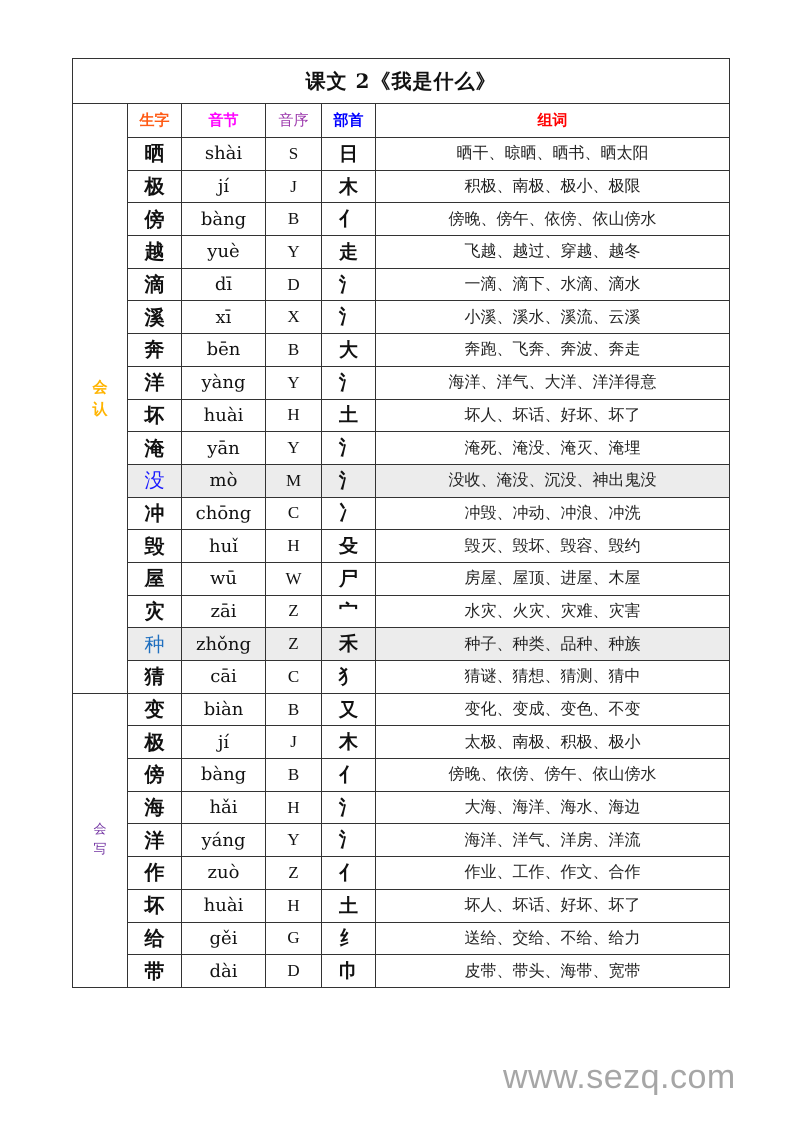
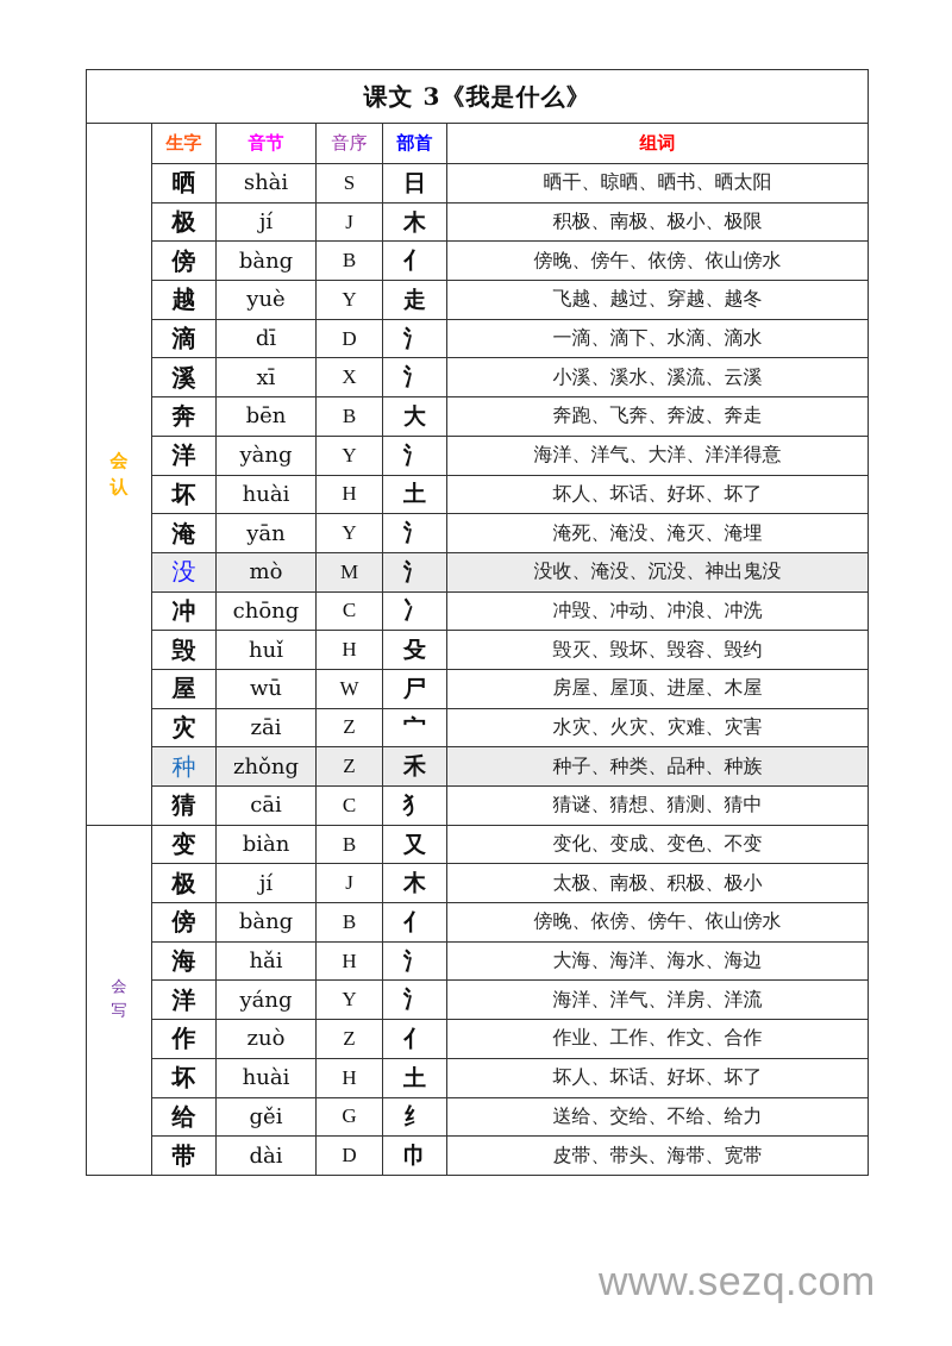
- 课文 2《我是什么》
+ 课文 3《我是什么》
  会 认	生字	音节	音序	部首	组词
  晒	shài	S	日	晒干、晾晒、晒书、晒太阳
  极	jí	J	木	积极、南极、极小、极限
  傍	bàng	B	亻	傍晚、傍午、依傍、依山傍水
  越	yuè	Y	走	飞越、越过、穿越、越冬
  滴	dī	D	氵	一滴、滴下、水滴、滴水
  溪	xī	X	氵	小溪、溪水、溪流、云溪
  奔	bēn	B	大	奔跑、飞奔、奔波、奔走
  洋	yàng	Y	氵	海洋、洋气、大洋、洋洋得意
  坏	huài	H	土	坏人、坏话、好坏、坏了
  淹	yān	Y	氵	淹死、淹没、淹灭、淹埋
  没	mò	M	氵	没收、淹没、沉没、神出鬼没
  冲	chōng	C	冫	冲毁、冲动、冲浪、冲洗
  毁	huǐ	H	殳	毁灭、毁坏、毁容、毁约
  屋	wū	W	尸	房屋、屋顶、进屋、木屋
  灾	zāi	Z	宀	水灾、火灾、灾难、灾害
  种	zhǒng	Z	禾	种子、种类、品种、种族
  猜	cāi	C	犭	猜谜、猜想、猜测、猜中
  会写	变	biàn	B	又	变化、变成、变色、不变
  极	jí	J	木	太极、南极、积极、极小
  傍	bàng	B	亻	傍晚、依傍、傍午、依山傍水
  海	hǎi	H	氵	大海、海洋、海水、海边
  洋	yáng	Y	氵	海洋、洋气、洋房、洋流
  作	zuò	Z	亻	作业、工作、作文、合作
  坏	huài	H	土	坏人、坏话、好坏、坏了
  给	gěi	G	纟	送给、交给、不给、给力
  带	dài	D	巾	皮带、带头、海带、宽带
  www.sezq.com
